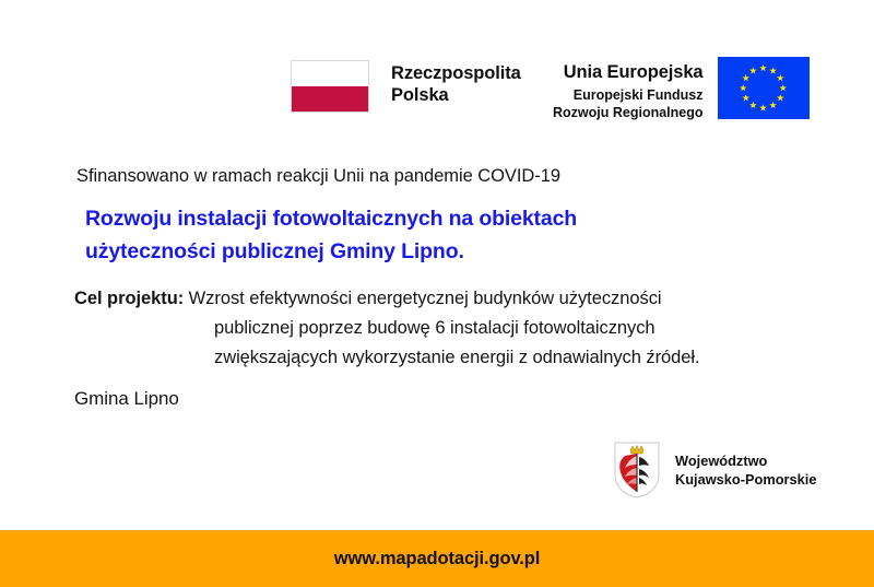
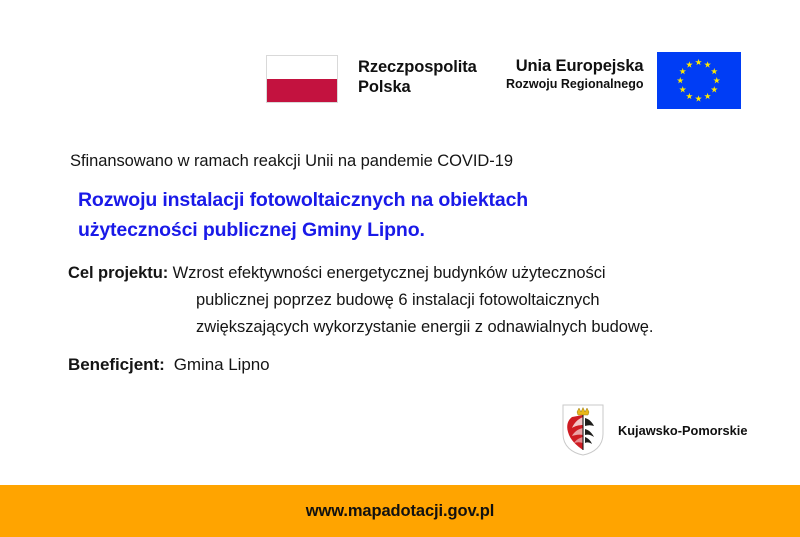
  Rzeczpospolita
  Polska
  Unia Europejska
- Europejski Fundusz
  Rozwoju Regionalnego
  Sfinansowano w ramach reakcji Unii na pandemie COVID-19
  Rozwoju instalacji fotowoltaicznych na obiektach
  użyteczności publicznej Gminy Lipno.
  Cel projektu: Wzrost efektywności energetycznej budynków użyteczności
  publicznej poprzez budowę 6 instalacji fotowoltaicznych
- zwiększających wykorzystanie energii z odnawialnych źródeł.
+ zwiększających wykorzystanie energii z odnawialnych budowę.
+ Beneficjent:
  Gmina Lipno
- Województwo
  Kujawsko-Pomorskie
  www.mapadotacji.gov.pl
